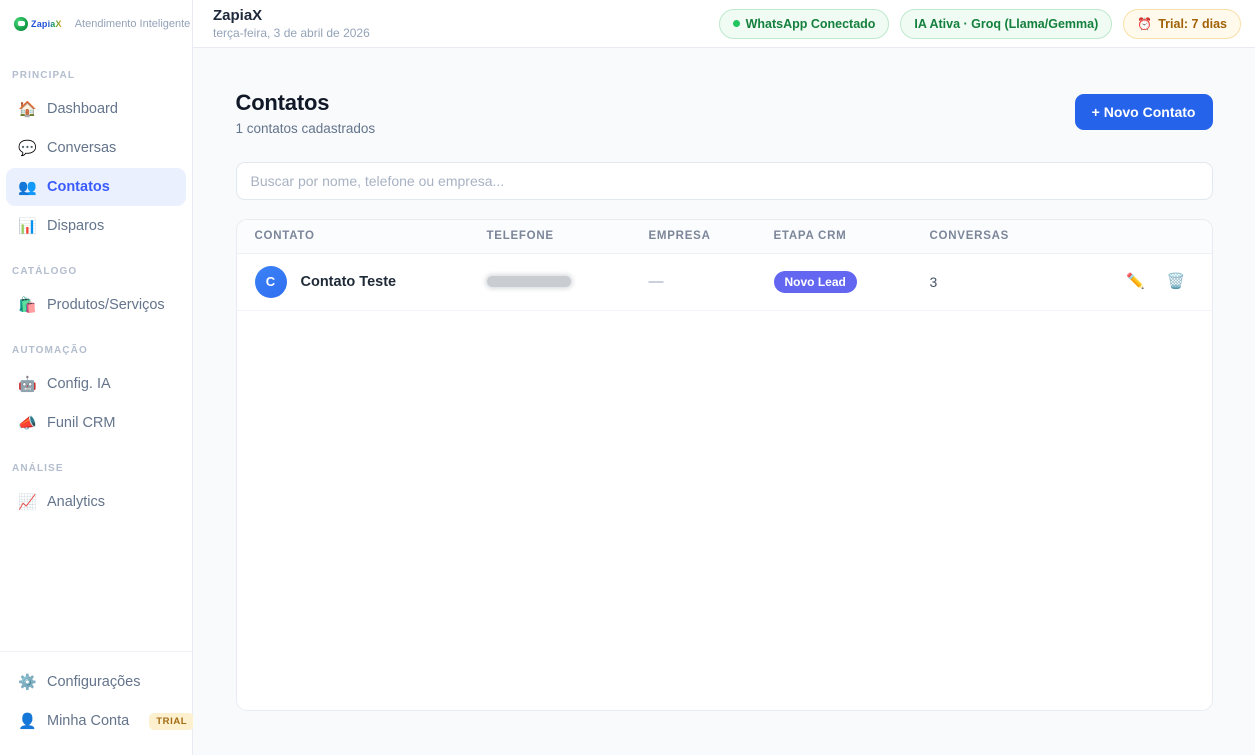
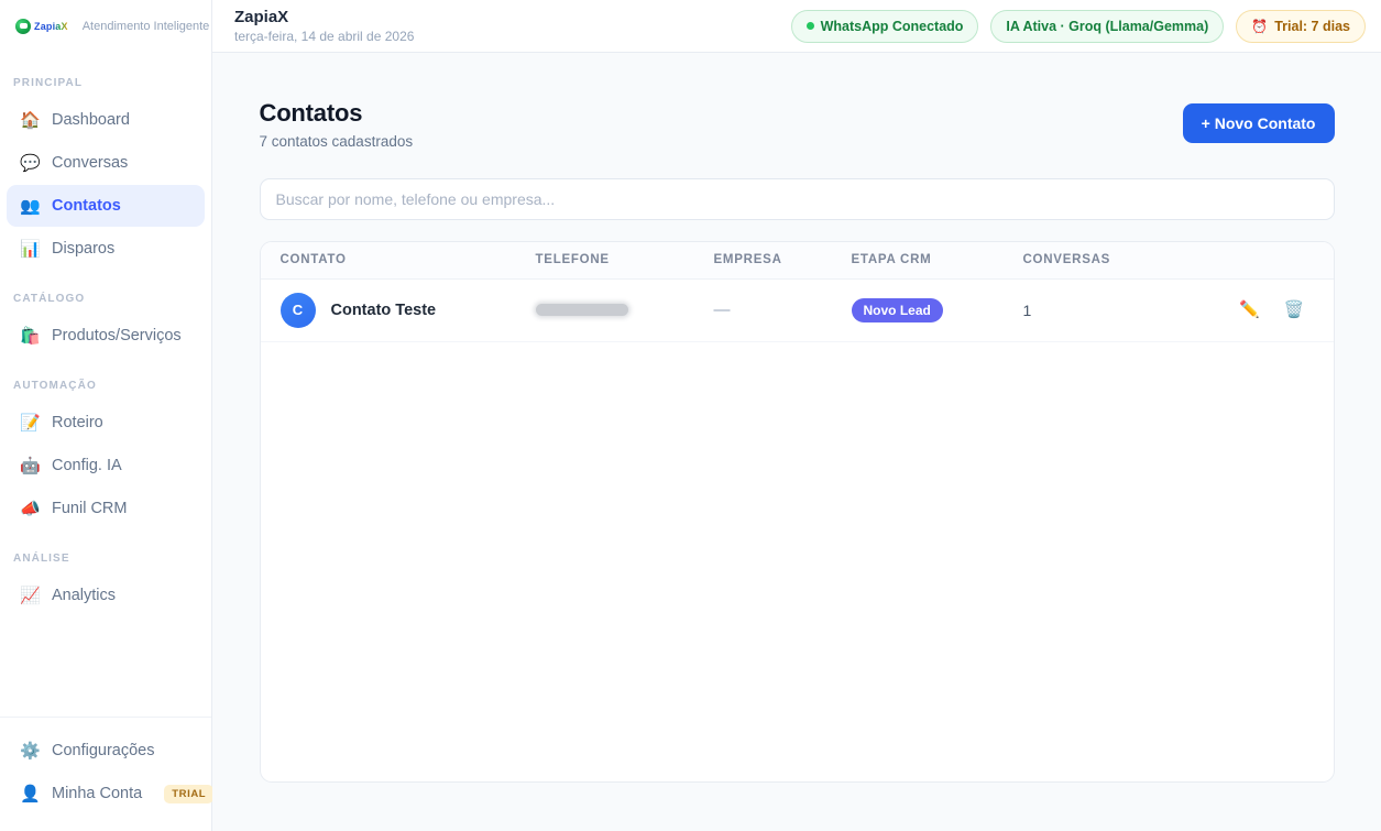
  ZapiaX
  Atendimento Inteligente
  PRINCIPAL
  🏠
  Dashboard
  💬
  Conversas
  👥
  Contatos
  📊
  Disparos
  CATÁLOGO
  🛍️
  Produtos/Serviços
  AUTOMAÇÃO
+ 📝
+ Roteiro
  🤖
  Config. IA
  📣
  Funil CRM
  ANÁLISE
  📈
  Analytics
  ⚙️
  Configurações
  👤
  Minha Conta
  TRIAL
  ZapiaX
- terça-feira, 3 de abril de 2026
+ terça-feira, 14 de abril de 2026
  WhatsApp Conectado
  IA Ativa · Groq (Llama/Gemma)
  ⏰
  Trial: 7 dias
  Contatos
- 1 contatos cadastrados
+ 7 contatos cadastrados
  + Novo Contato
  Buscar por nome, telefone ou empresa...
  CONTATO	TELEFONE	EMPRESA	ETAPA CRM	CONVERSAS
- C Contato Teste		—	Novo Lead	3	✏️ 🗑️
+ C Contato Teste		—	Novo Lead	1	✏️ 🗑️
